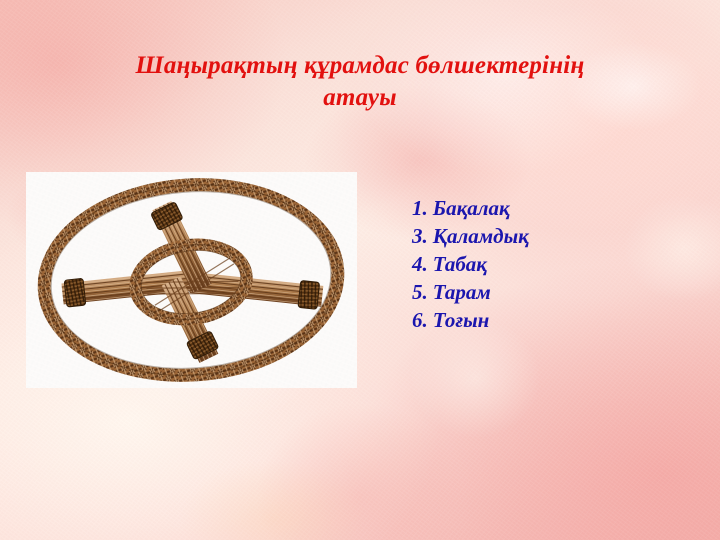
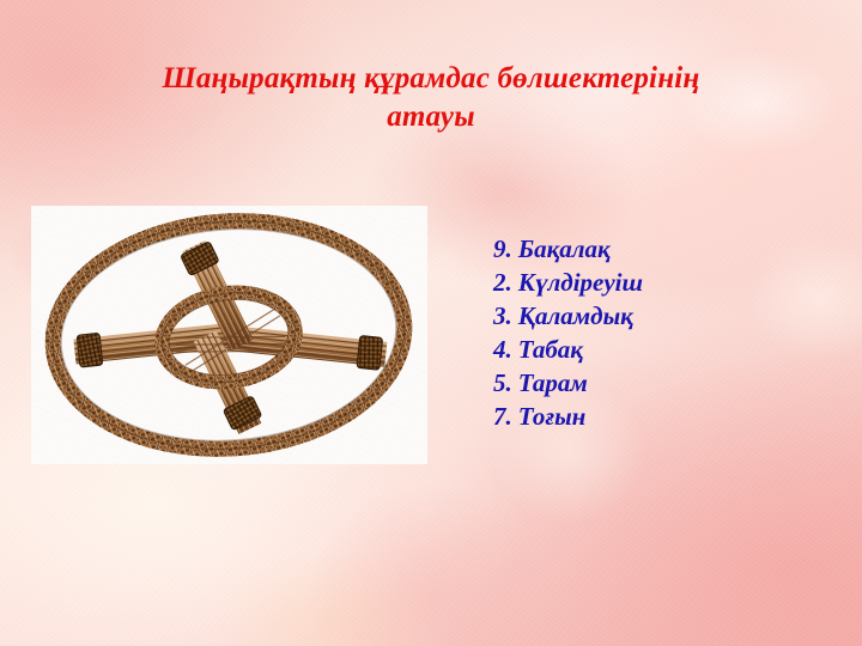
  Шаңырақтың құрамдас бөлшектерінің
  атауы
- 1. Бақалақ
+ 9. Бақалақ
+ 2. Күлдіреуіш
  3. Қаламдық
  4. Табақ
  5. Тарам
- 6. Тоғын
+ 7. Тоғын
